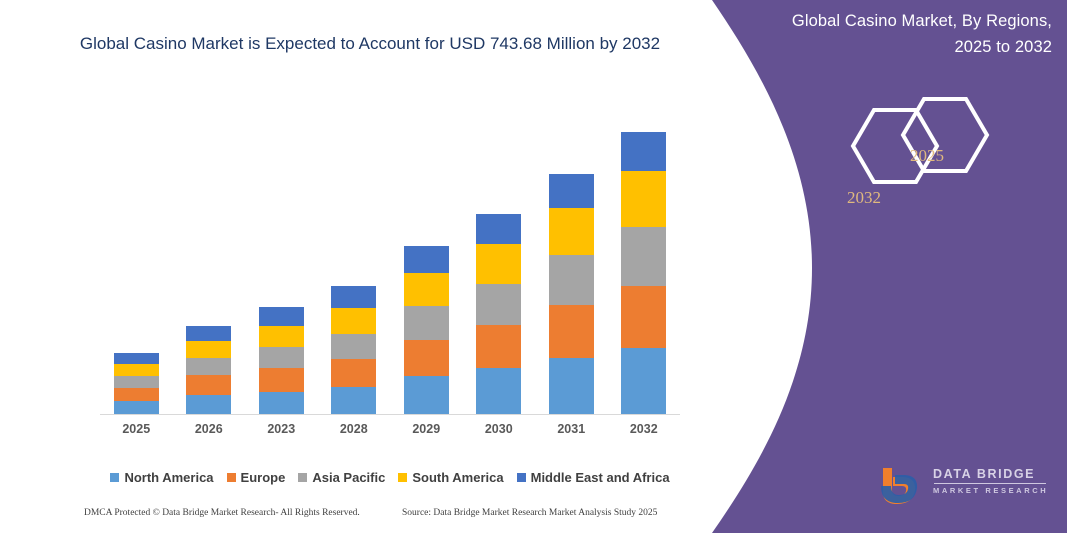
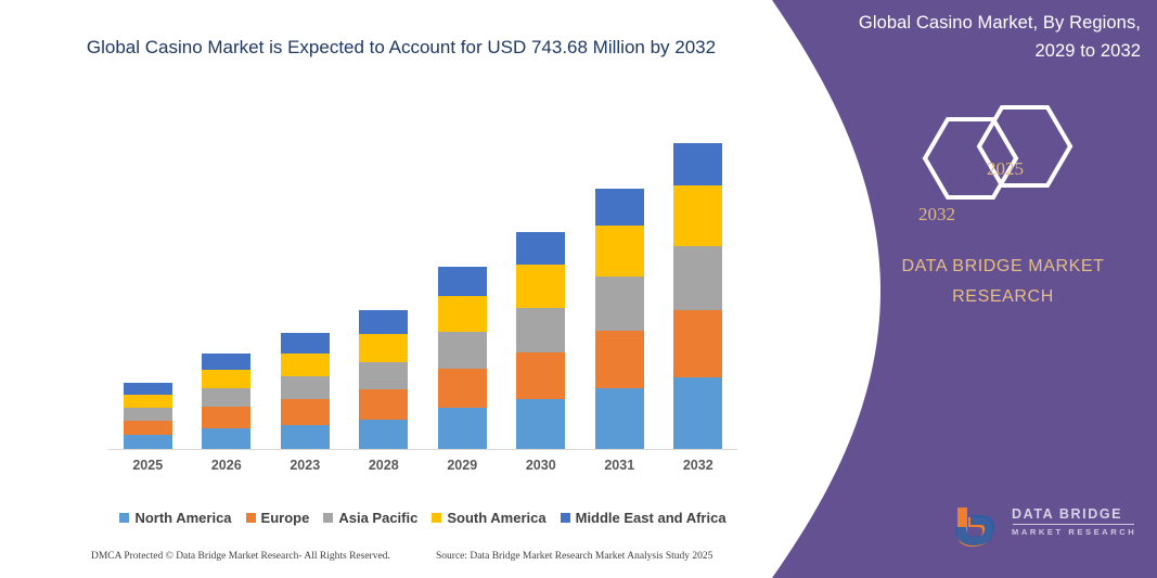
- Global Casino Market, By Regions, 2025 to 2032
+ Global Casino Market, By Regions, 2029 to 2032
  2025
  2032
+ DATA BRIDGE MARKET
+ RESEARCH
  Global Casino Market is Expected to Account for USD 743.68 Million by 2032
  2025
  2026
  2023
  2028
  2029
  2030
  2031
  2032
  North America
  Europe
  Asia Pacific
  South America
  Middle East and Africa
  DMCA Protected © Data Bridge Market Research- All Rights Reserved.
  Source: Data Bridge Market Research Market Analysis Study 2025
  DATA BRIDGE
  MARKET RESEARCH
